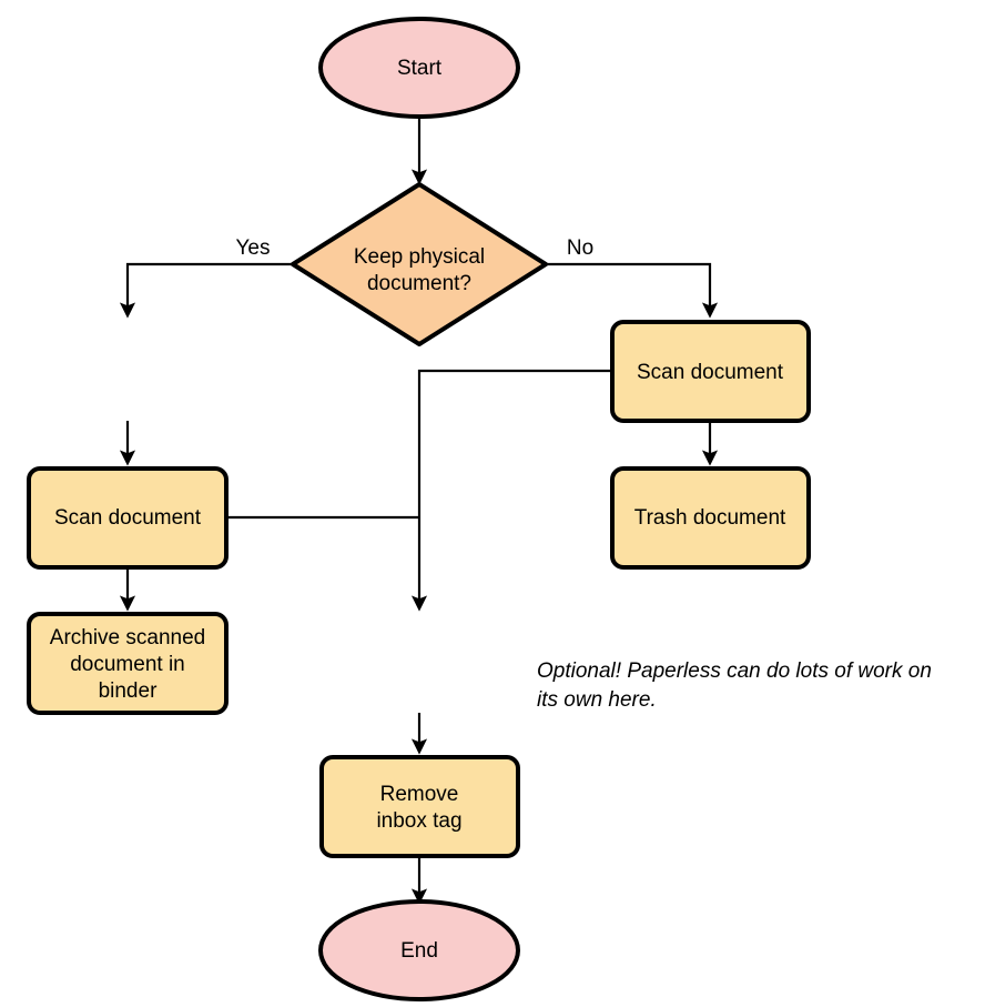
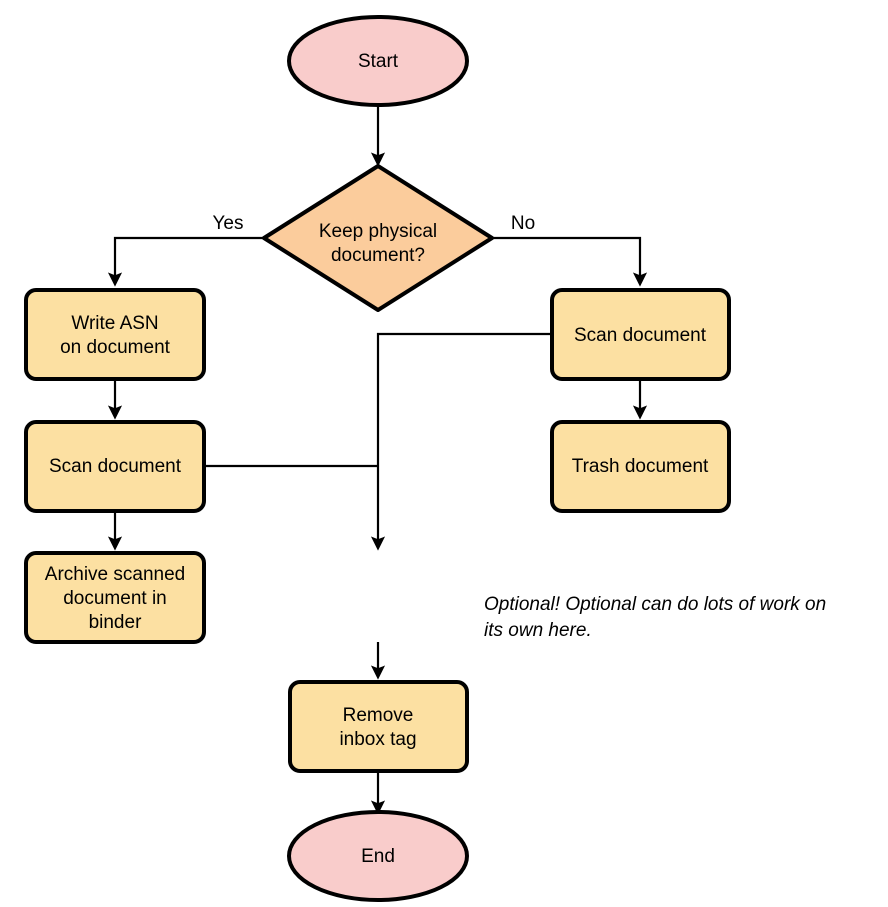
  Start
  Keep physical
  document?
  Yes
  No
+ Write ASN
+ on document
  Scan document
  Archive scanned
  document in
  binder
  Scan document
  Trash document
  Remove
  inbox tag
  End
- Optional! Paperless can do lots of work on
+ Optional! Optional can do lots of work on
  its own here.
